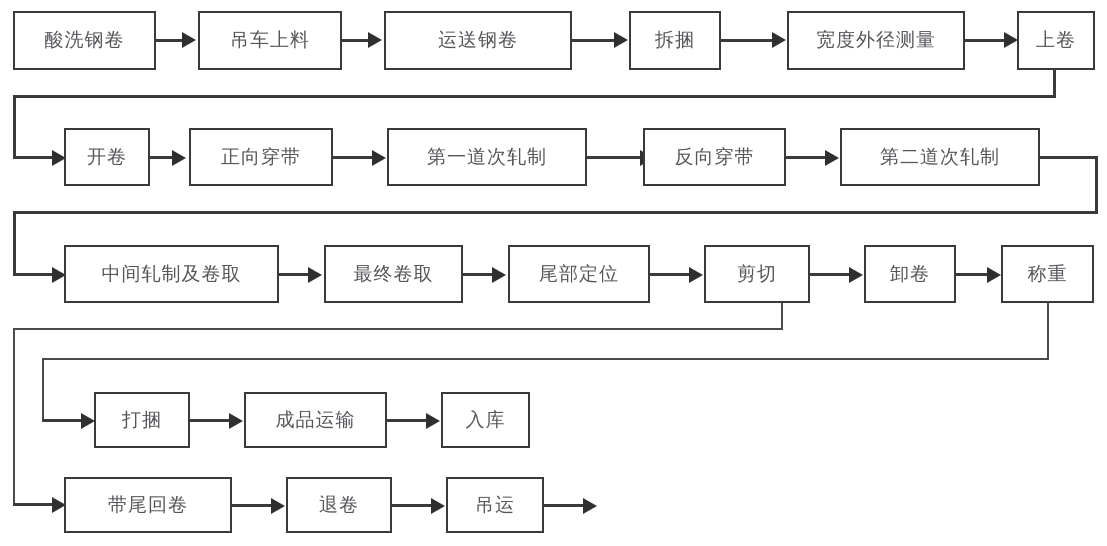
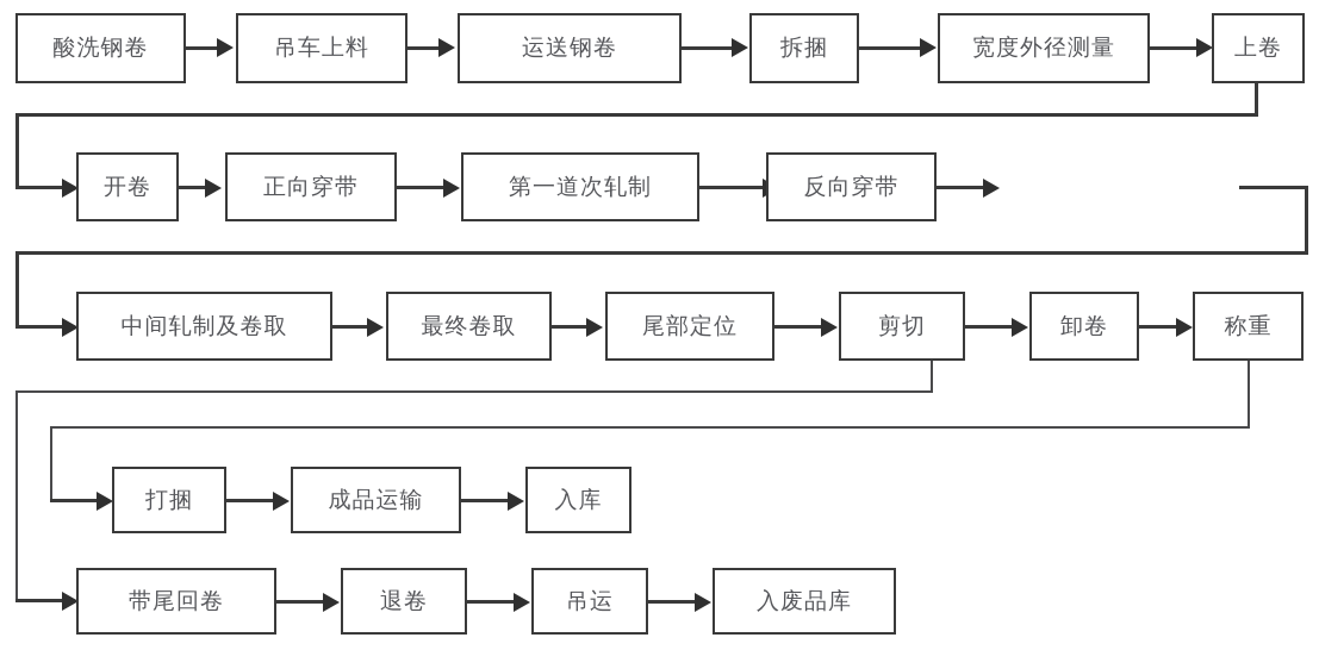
  酸洗钢卷
  吊车上料
  运送钢卷
  拆捆
  宽度外径测量
  上卷
  开卷
  正向穿带
  第一道次轧制
  反向穿带
- 第二道次轧制
  中间轧制及卷取
  最终卷取
  尾部定位
  剪切
  卸卷
  称重
  打捆
  成品运输
  入库
  带尾回卷
  退卷
  吊运
+ 入废品库
